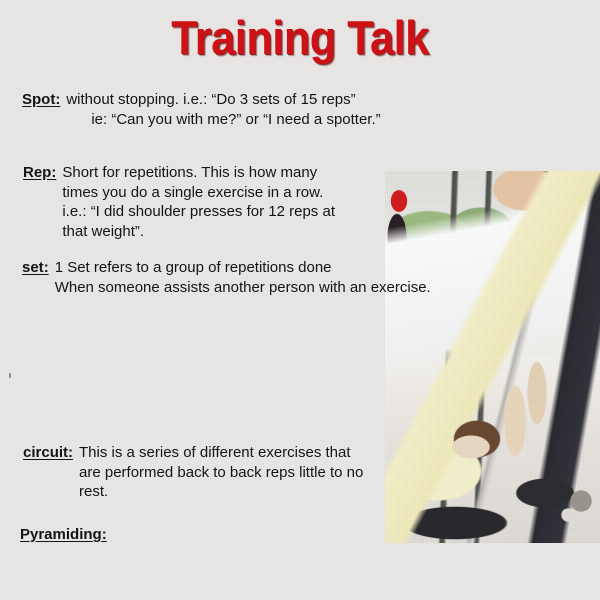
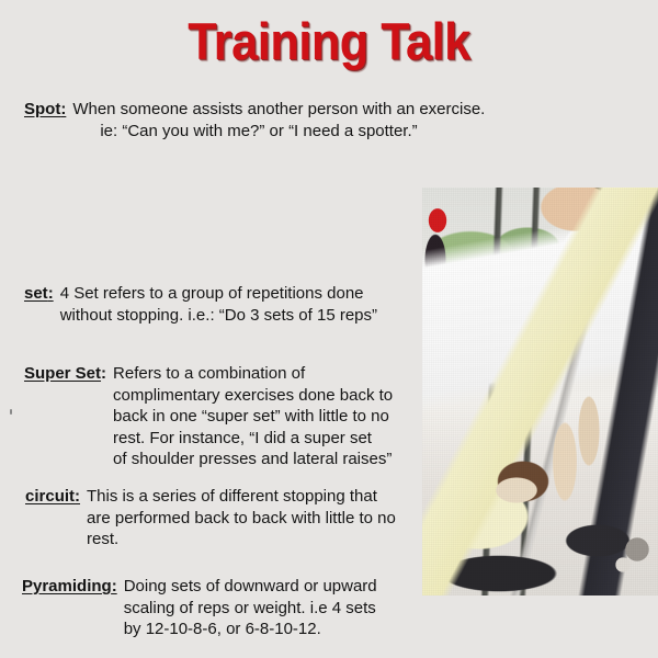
  Training Talk
  Spot:
- without stopping. i.e.: “Do 3 sets of 15 reps”
+ When someone assists another person with an exercise.
  ie: “Can you with me?” or “I need a spotter.”
- Rep:
- Short for repetitions. This is how many
- times you do a single exercise in a row.
- i.e.: “I did shoulder presses for 12 reps at
- that weight”.
  set:
- 1 Set refers to a group of repetitions done
+ 4 Set refers to a group of repetitions done
- When someone assists another person with an exercise.
+ without stopping. i.e.: “Do 3 sets of 15 reps”
+ Super Set:
+ Refers to a combination of
+ complimentary exercises done back to
+ back in one “super set” with little to no
+ rest. For instance, “I did a super set
+ of shoulder presses and lateral raises”
  circuit:
- This is a series of different exercises that
+ This is a series of different stopping that
- are performed back to back reps little to no
+ are performed back to back with little to no
  rest.
  Pyramiding:
+ Doing sets of downward or upward
+ scaling of reps or weight. i.e 4 sets
+ by 12-10-8-6, or 6-8-10-12.
